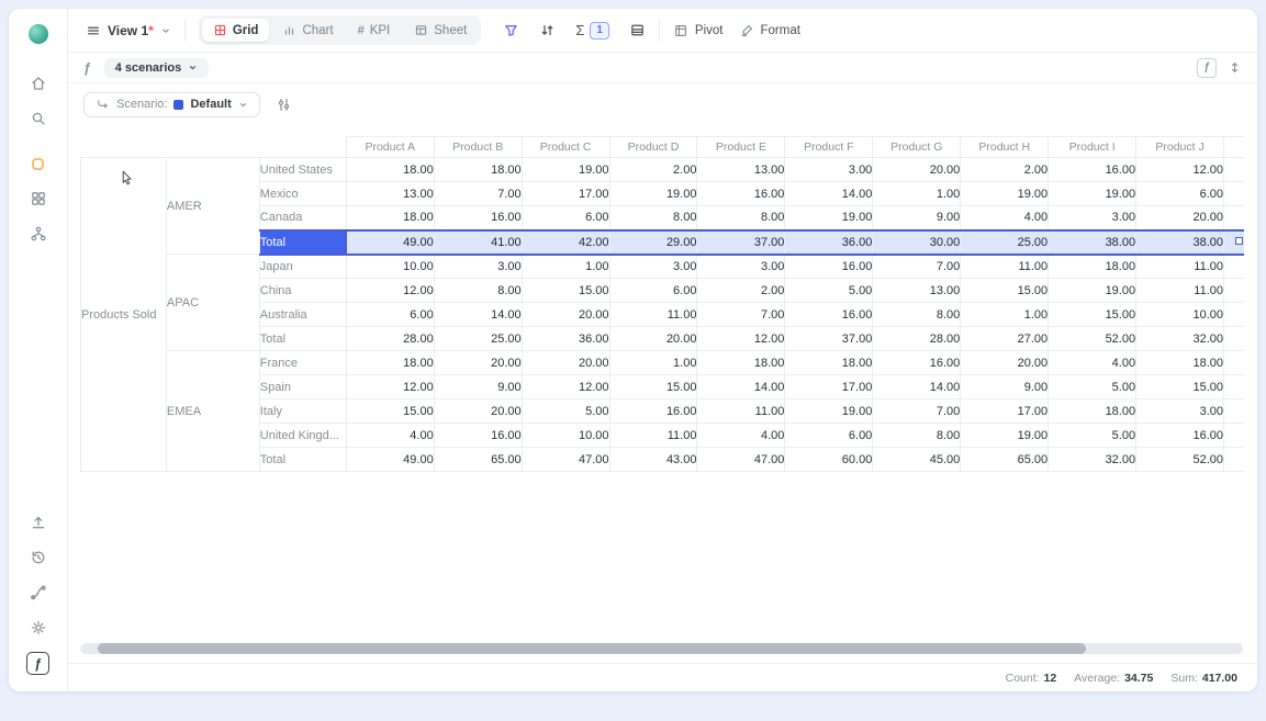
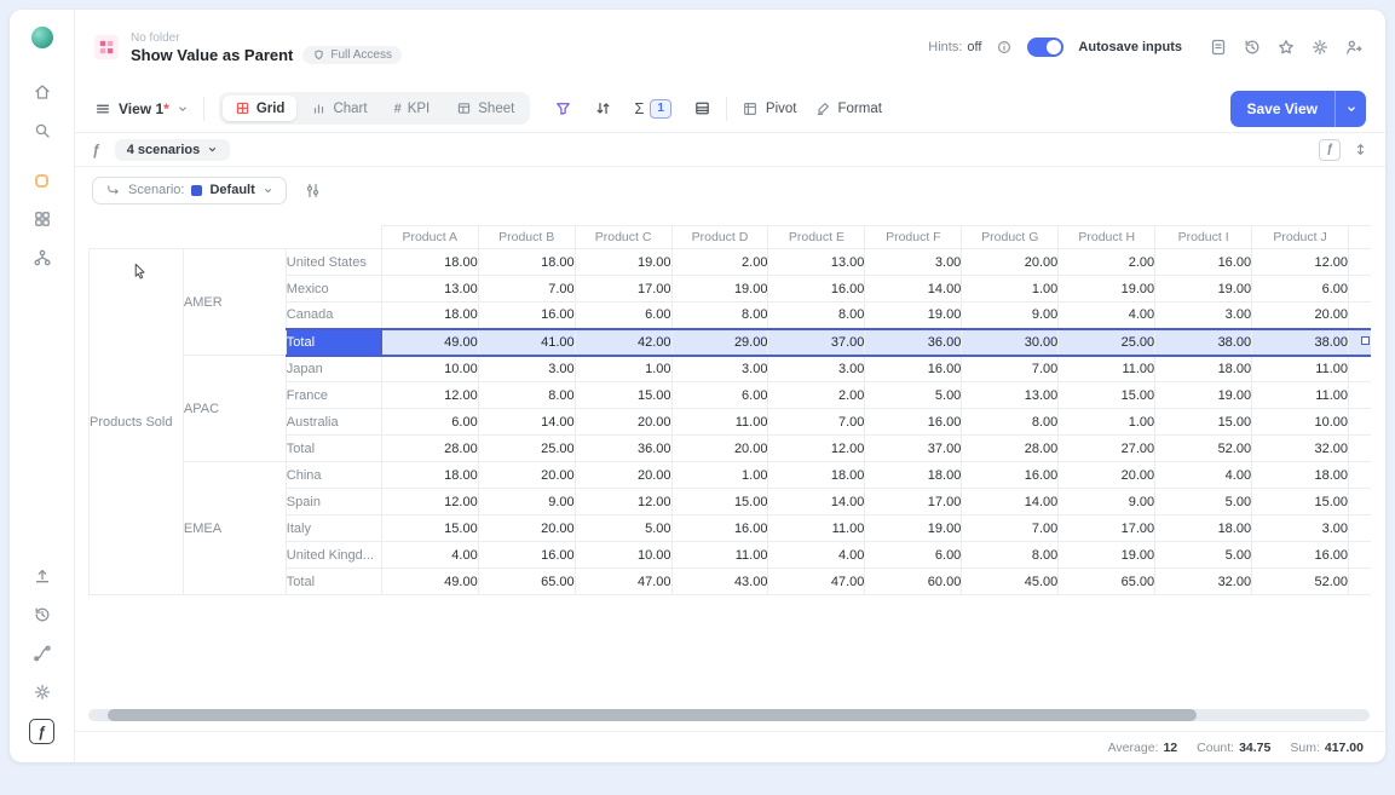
  ƒ
+ No folder
+ Show Value as Parent
+ Full Access
+ Hints:
+ off
+ Autosave inputs
  View 1*
  Grid
  Chart
  #
  KPI
  Sheet
  Σ
  1
  Pivot
  Format
+ Save View
  ƒ
  4 scenarios
  ƒ
  Scenario:
  Default
  	Product A	Product B	Product C	Product D	Product E	Product F	Product G	Product H	Product I	Product J
  Products Sold	AMER	United States	18.00	18.00	19.00	2.00	13.00	3.00	20.00	2.00	16.00	12.00
  Mexico	13.00	7.00	17.00	19.00	16.00	14.00	1.00	19.00	19.00	6.00
  Canada	18.00	16.00	6.00	8.00	8.00	19.00	9.00	4.00	3.00	20.00
  Total	49.00	41.00	42.00	29.00	37.00	36.00	30.00	25.00	38.00	38.00
  APAC	Japan	10.00	3.00	1.00	3.00	3.00	16.00	7.00	11.00	18.00	11.00
- China	12.00	8.00	15.00	6.00	2.00	5.00	13.00	15.00	19.00	11.00
+ France	12.00	8.00	15.00	6.00	2.00	5.00	13.00	15.00	19.00	11.00
  Australia	6.00	14.00	20.00	11.00	7.00	16.00	8.00	1.00	15.00	10.00
  Total	28.00	25.00	36.00	20.00	12.00	37.00	28.00	27.00	52.00	32.00
- EMEA	France	18.00	20.00	20.00	1.00	18.00	18.00	16.00	20.00	4.00	18.00
+ EMEA	China	18.00	20.00	20.00	1.00	18.00	18.00	16.00	20.00	4.00	18.00
  Spain	12.00	9.00	12.00	15.00	14.00	17.00	14.00	9.00	5.00	15.00
  Italy	15.00	20.00	5.00	16.00	11.00	19.00	7.00	17.00	18.00	3.00
  United Kingd...	4.00	16.00	10.00	11.00	4.00	6.00	8.00	19.00	5.00	16.00
  Total	49.00	65.00	47.00	43.00	47.00	60.00	45.00	65.00	32.00	52.00
- Count:
+ Average:
  12
- Average:
+ Count:
  34.75
  Sum:
  417.00
